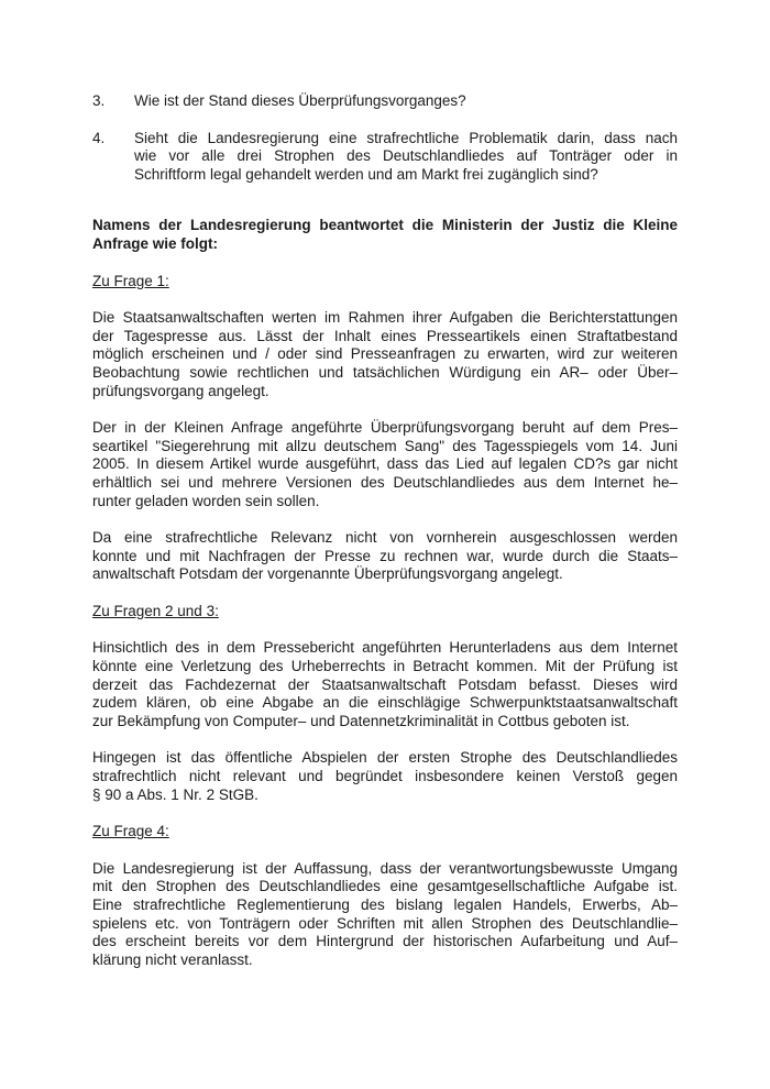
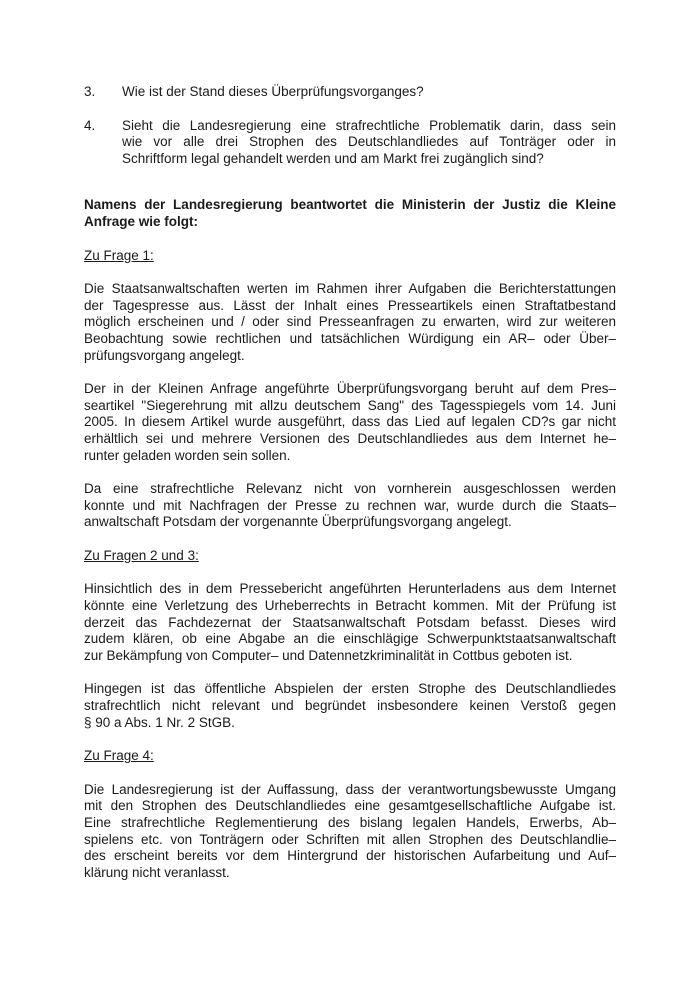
  3.
  Wie ist der Stand dieses Überprüfungsvorganges?
  4.
- Sieht die Landesregierung eine strafrechtliche Problematik darin, dass nach
+ Sieht die Landesregierung eine strafrechtliche Problematik darin, dass sein
  wie vor alle drei Strophen des Deutschlandliedes auf Tonträger oder in
  Schriftform legal gehandelt werden und am Markt frei zugänglich sind?
  Namens der Landesregierung beantwortet die Ministerin der Justiz die Kleine
  Anfrage wie folgt:
  Zu Frage 1:
  Die Staatsanwaltschaften werten im Rahmen ihrer Aufgaben die Berichterstattungen
  der Tagespresse aus. Lässt der Inhalt eines Presseartikels einen Straftatbestand
  möglich erscheinen und / oder sind Presseanfragen zu erwarten, wird zur weiteren
  Beobachtung sowie rechtlichen und tatsächlichen Würdigung ein AR– oder Über–
  prüfungsvorgang angelegt.
  Der in der Kleinen Anfrage angeführte Überprüfungsvorgang beruht auf dem Pres–
  seartikel "Siegerehrung mit allzu deutschem Sang" des Tagesspiegels vom 14. Juni
  2005. In diesem Artikel wurde ausgeführt, dass das Lied auf legalen CD?s gar nicht
  erhältlich sei und mehrere Versionen des Deutschlandliedes aus dem Internet he–
  runter geladen worden sein sollen.
  Da eine strafrechtliche Relevanz nicht von vornherein ausgeschlossen werden
  konnte und mit Nachfragen der Presse zu rechnen war, wurde durch die Staats–
  anwaltschaft Potsdam der vorgenannte Überprüfungsvorgang angelegt.
  Zu Fragen 2 und 3:
  Hinsichtlich des in dem Pressebericht angeführten Herunterladens aus dem Internet
  könnte eine Verletzung des Urheberrechts in Betracht kommen. Mit der Prüfung ist
  derzeit das Fachdezernat der Staatsanwaltschaft Potsdam befasst. Dieses wird
  zudem klären, ob eine Abgabe an die einschlägige Schwerpunktstaatsanwaltschaft
  zur Bekämpfung von Computer– und Datennetzkriminalität in Cottbus geboten ist.
  Hingegen ist das öffentliche Abspielen der ersten Strophe des Deutschlandliedes
  strafrechtlich nicht relevant und begründet insbesondere keinen Verstoß gegen
  § 90 a Abs. 1 Nr. 2 StGB.
  Zu Frage 4:
  Die Landesregierung ist der Auffassung, dass der verantwortungsbewusste Umgang
  mit den Strophen des Deutschlandliedes eine gesamtgesellschaftliche Aufgabe ist.
  Eine strafrechtliche Reglementierung des bislang legalen Handels, Erwerbs, Ab–
  spielens etc. von Tonträgern oder Schriften mit allen Strophen des Deutschlandlie–
  des erscheint bereits vor dem Hintergrund der historischen Aufarbeitung und Auf–
  klärung nicht veranlasst.
